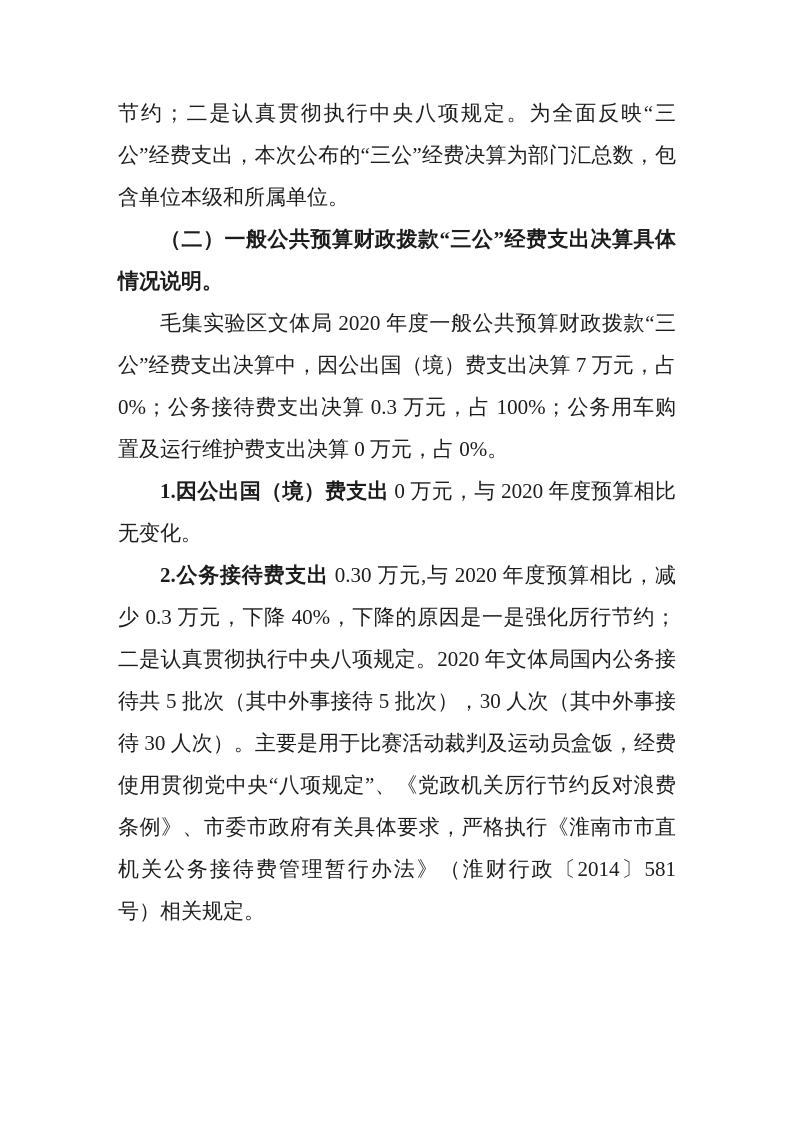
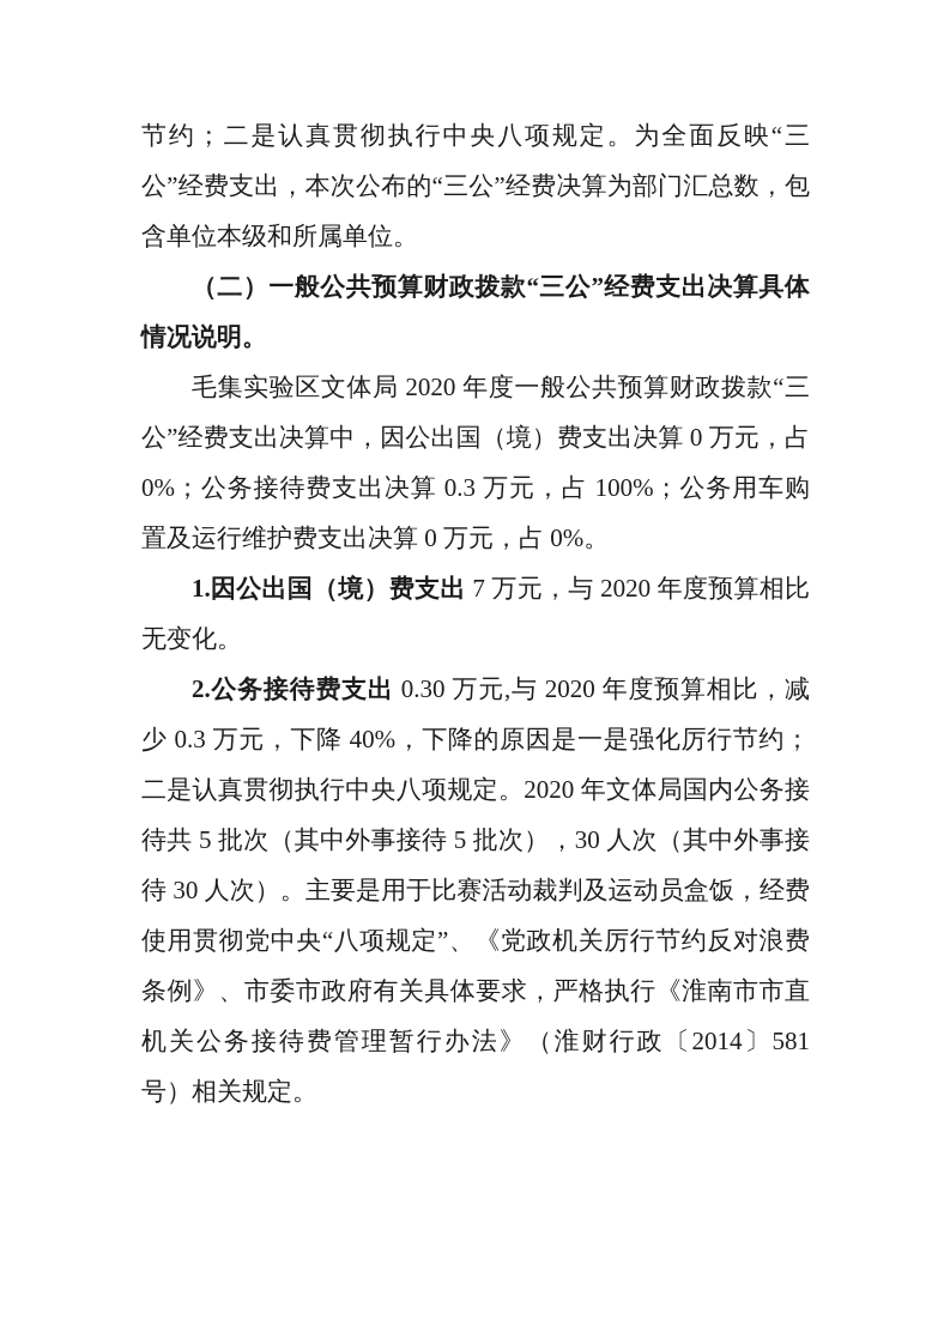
  节约；二是认真贯彻执行中央八项规定。为全面反映“三公”经费支出，本次公布的“三公”经费决算为部门汇总数，包含单位本级和所属单位。
  （二）一般公共预算财政拨款“三公”经费支出决算具体情况说明。
- 毛集实验区文体局 2020 年度一般公共预算财政拨款“三公”经费支出决算中，因公出国（境）费支出决算 7 万元，占 0%；公务接待费支出决算 0.3 万元，占 100%；公务用车购置及运行维护费支出决算 0 万元，占 0%。
+ 毛集实验区文体局 2020 年度一般公共预算财政拨款“三公”经费支出决算中，因公出国（境）费支出决算 0 万元，占 0%；公务接待费支出决算 0.3 万元，占 100%；公务用车购置及运行维护费支出决算 0 万元，占 0%。
- 1.因公出国（境）费支出 0 万元，与 2020 年度预算相比无变化。
+ 1.因公出国（境）费支出 7 万元，与 2020 年度预算相比无变化。
  2.公务接待费支出 0.30 万元,与 2020 年度预算相比，减少 0.3 万元，下降 40%，下降的原因是一是强化厉行节约；二是认真贯彻执行中央八项规定。2020 年文体局国内公务接待共 5 批次（其中外事接待 5 批次），30 人次（其中外事接待 30 人次）。主要是用于比赛活动裁判及运动员盒饭，经费使用贯彻党中央“八项规定”、《党政机关厉行节约反对浪费条例》、市委市政府有关具体要求，严格执行《淮南市市直机关公务接待费管理暂行办法》（淮财行政〔2014〕581 号）相关规定。
